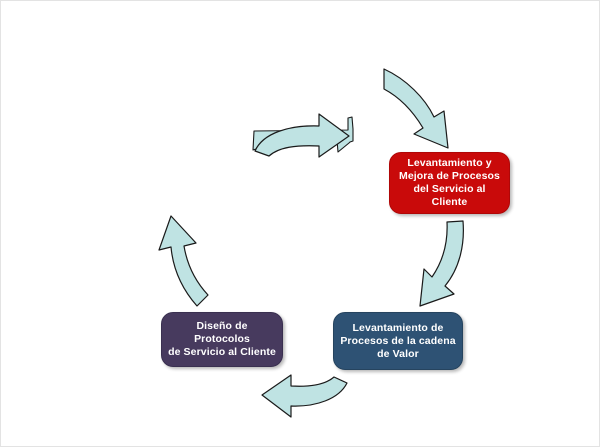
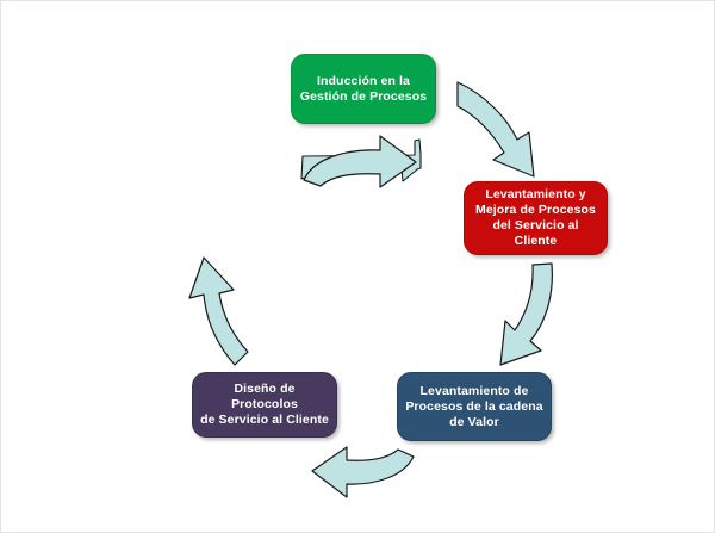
+ Inducción en la
+ Gestión de Procesos
  Levantamiento y
  Mejora de Procesos
  del Servicio al Cliente
  Levantamiento de
  Procesos de la cadena
  de Valor
  Diseño de Protocolos
  de Servicio al Cliente
